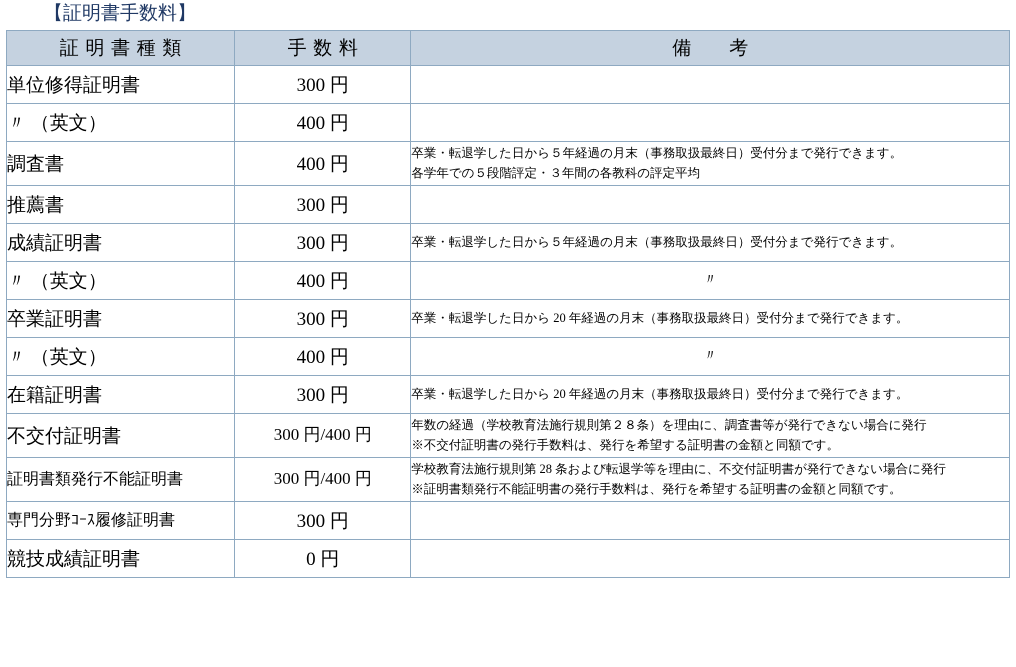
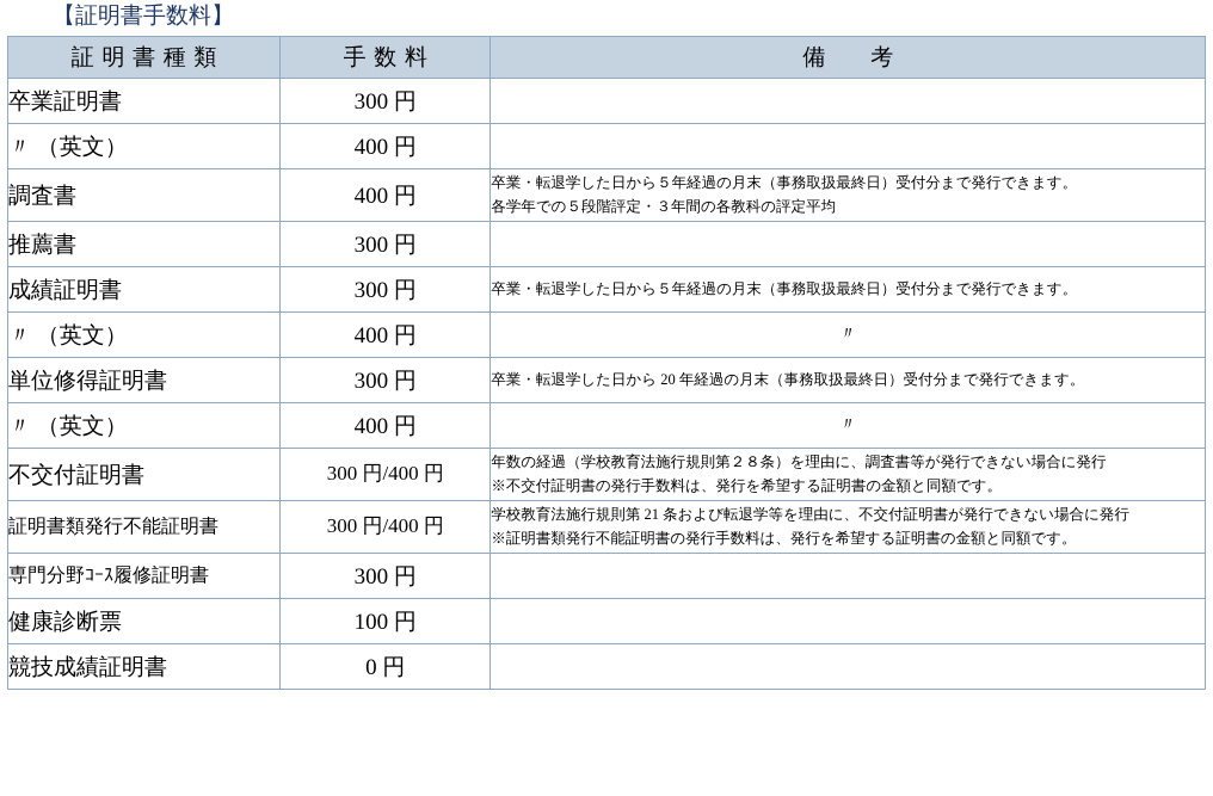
  【証明書手数料】
  証明書種類	手数料	備 考
- 単位修得証明書	300 円
+ 卒業証明書	300 円
  〃 （英文）	400 円
  調査書	400 円	卒業・転退学した日から５年経過の月末（事務取扱最終日）受付分まで発行できます。各学年での５段階評定・３年間の各教科の評定平均
  推薦書	300 円
  成績証明書	300 円	卒業・転退学した日から５年経過の月末（事務取扱最終日）受付分まで発行できます。
  〃 （英文）	400 円	〃
- 卒業証明書	300 円	卒業・転退学した日から 20 年経過の月末（事務取扱最終日）受付分まで発行できます。
+ 単位修得証明書	300 円	卒業・転退学した日から 20 年経過の月末（事務取扱最終日）受付分まで発行できます。
  〃 （英文）	400 円	〃
- 在籍証明書	300 円	卒業・転退学した日から 20 年経過の月末（事務取扱最終日）受付分まで発行できます。
  不交付証明書	300 円/400 円	年数の経過（学校教育法施行規則第２８条）を理由に、調査書等が発行できない場合に発行※不交付証明書の発行手数料は、発行を希望する証明書の金額と同額です。
- 証明書類発行不能証明書	300 円/400 円	学校教育法施行規則第 28 条および転退学等を理由に、不交付証明書が発行できない場合に発行※証明書類発行不能証明書の発行手数料は、発行を希望する証明書の金額と同額です。
+ 証明書類発行不能証明書	300 円/400 円	学校教育法施行規則第 21 条および転退学等を理由に、不交付証明書が発行できない場合に発行※証明書類発行不能証明書の発行手数料は、発行を希望する証明書の金額と同額です。
  専門分野ｺｰｽ履修証明書	300 円
+ 健康診断票	100 円
  競技成績証明書	0 円
